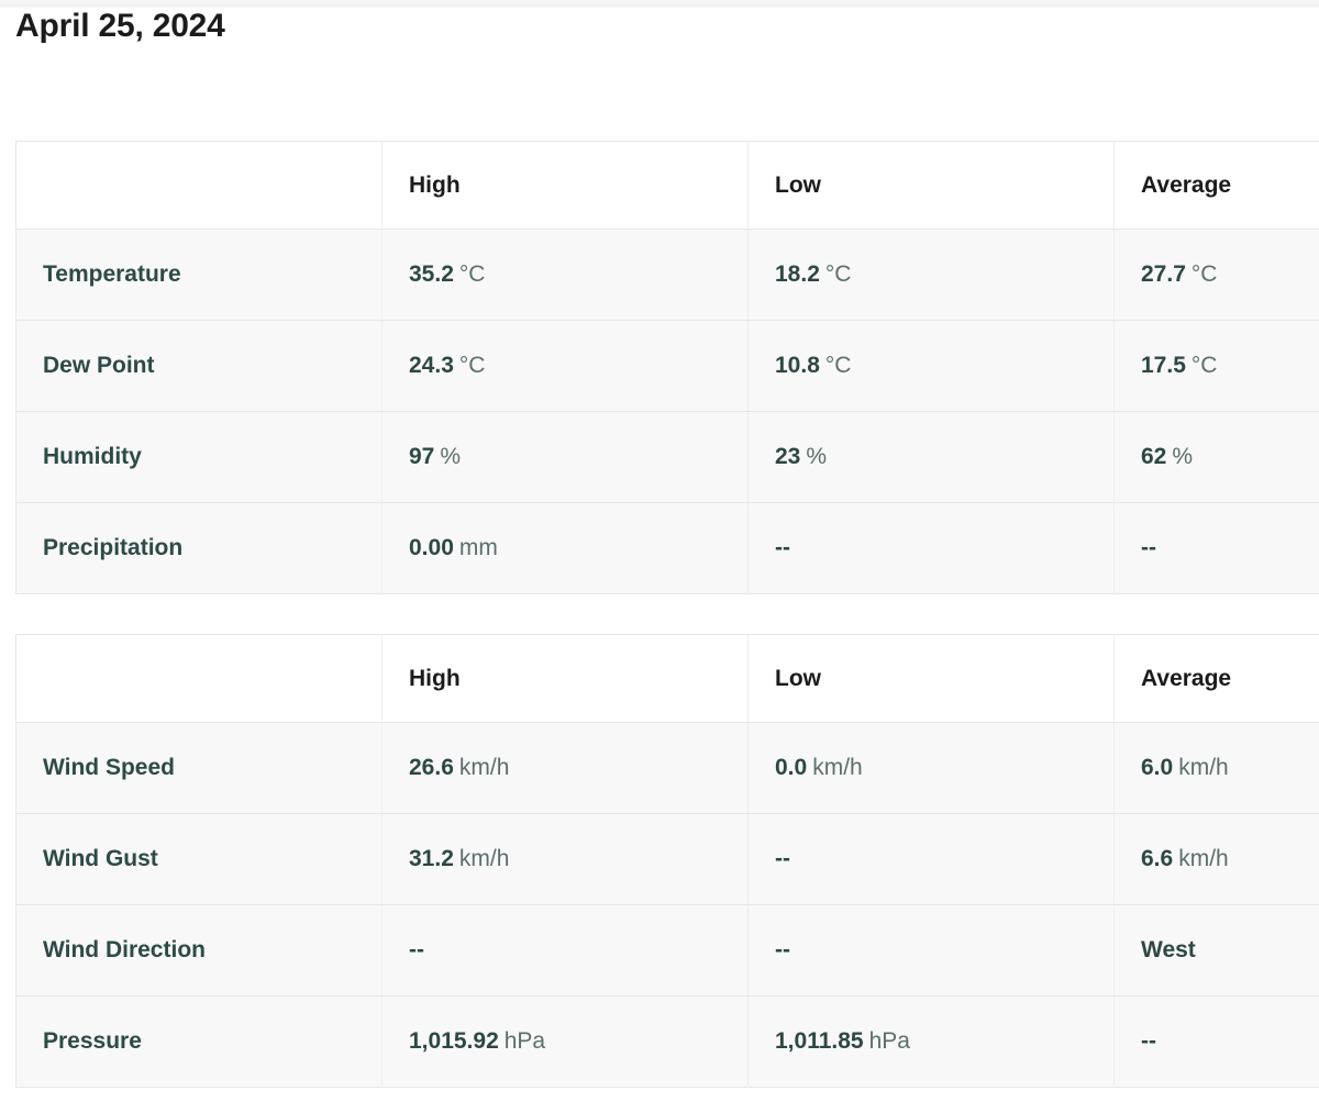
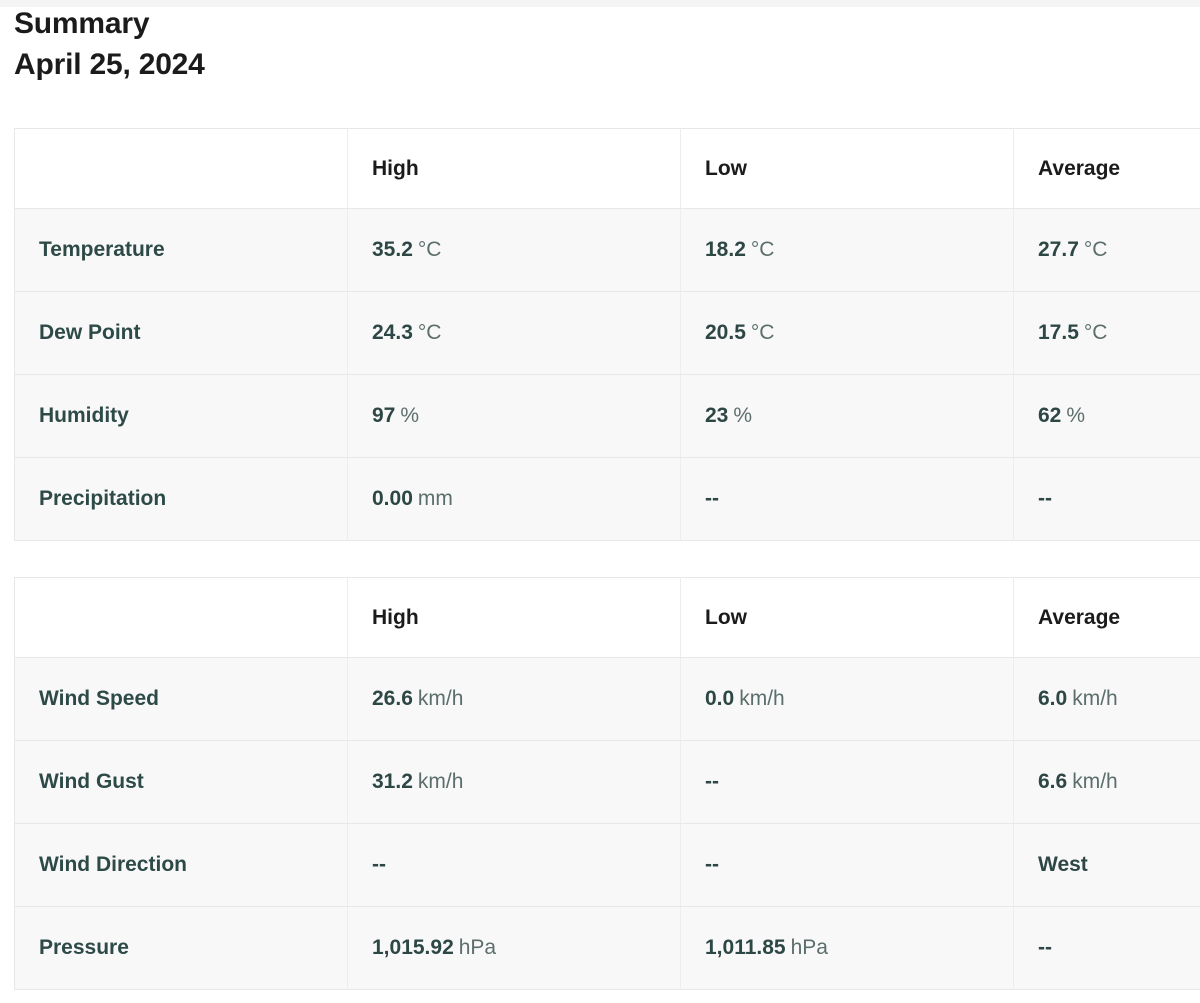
+ Summary
  April 25, 2024
  	High	Low	Average
  Temperature	35.2 °C	18.2 °C	27.7 °C
- Dew Point	24.3 °C	10.8 °C	17.5 °C
+ Dew Point	24.3 °C	20.5 °C	17.5 °C
  Humidity	97 %	23 %	62 %
  Precipitation	0.00 mm	--	--
  	High	Low	Average
  Wind Speed	26.6 km/h	0.0 km/h	6.0 km/h
  Wind Gust	31.2 km/h	--	6.6 km/h
  Wind Direction	--	--	West
  Pressure	1,015.92 hPa	1,011.85 hPa	--
